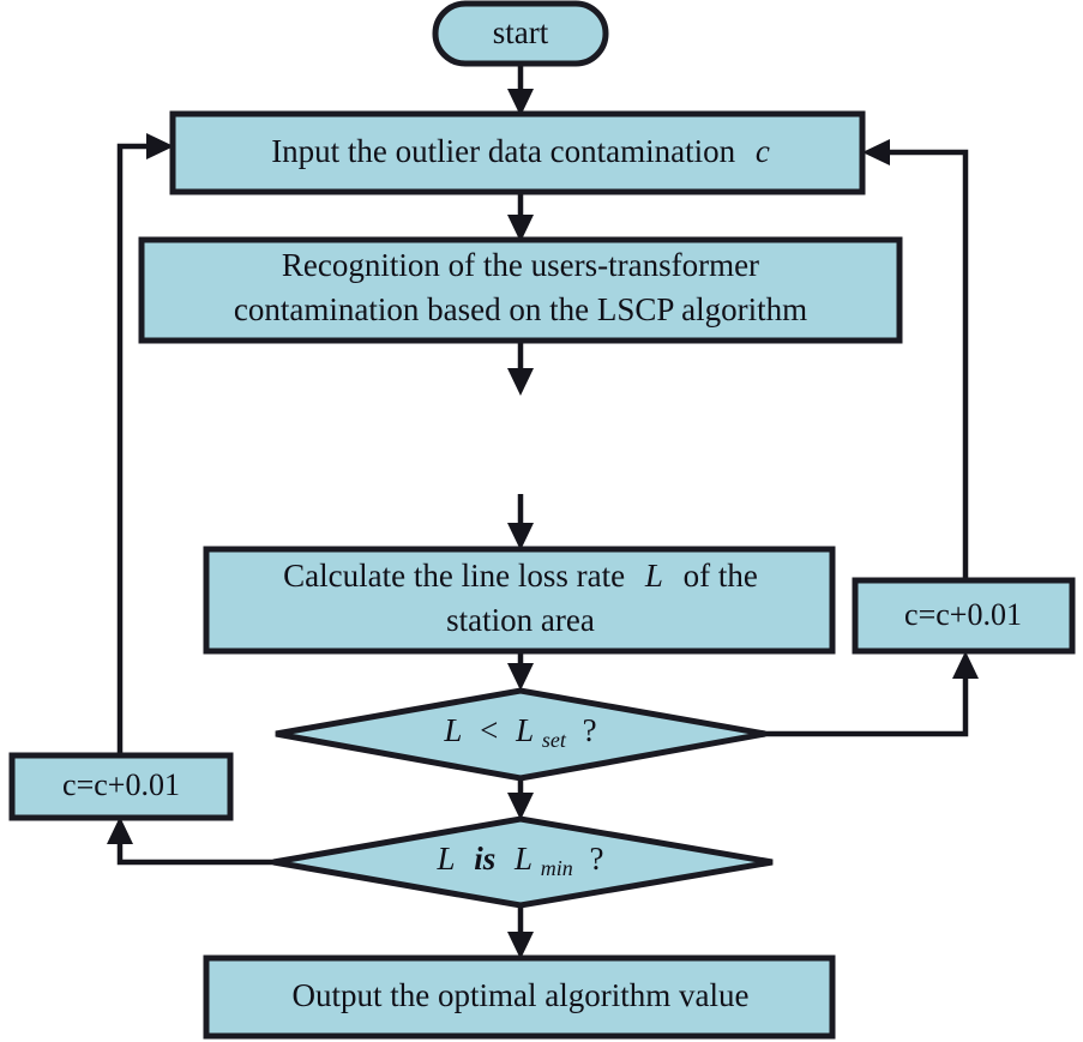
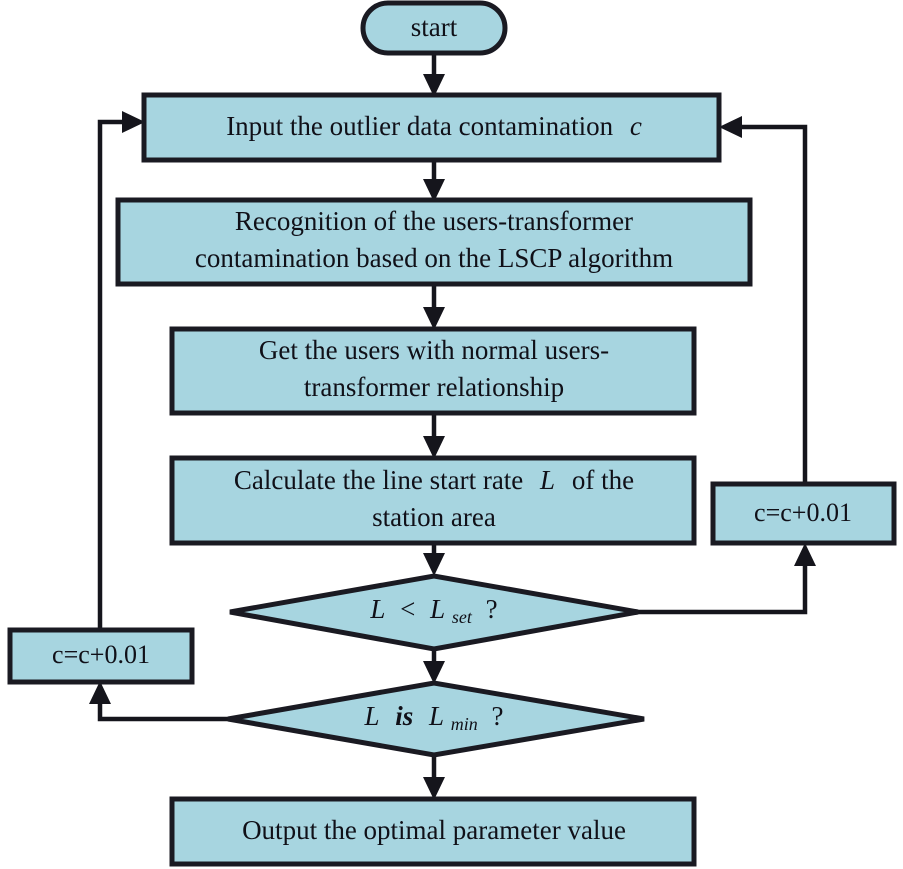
  start
  Input the outlier data contamination c
  Recognition of the users-transformer
  contamination based on the LSCP algorithm
+ Get the users with normal users-
+ transformer relationship
- Calculate the line loss rate L of the
+ Calculate the line start rate L of the
  station area
  L < L set ?
  L is L min ?
  c=c+0.01
  c=c+0.01
- Output the optimal algorithm value
+ Output the optimal parameter value
